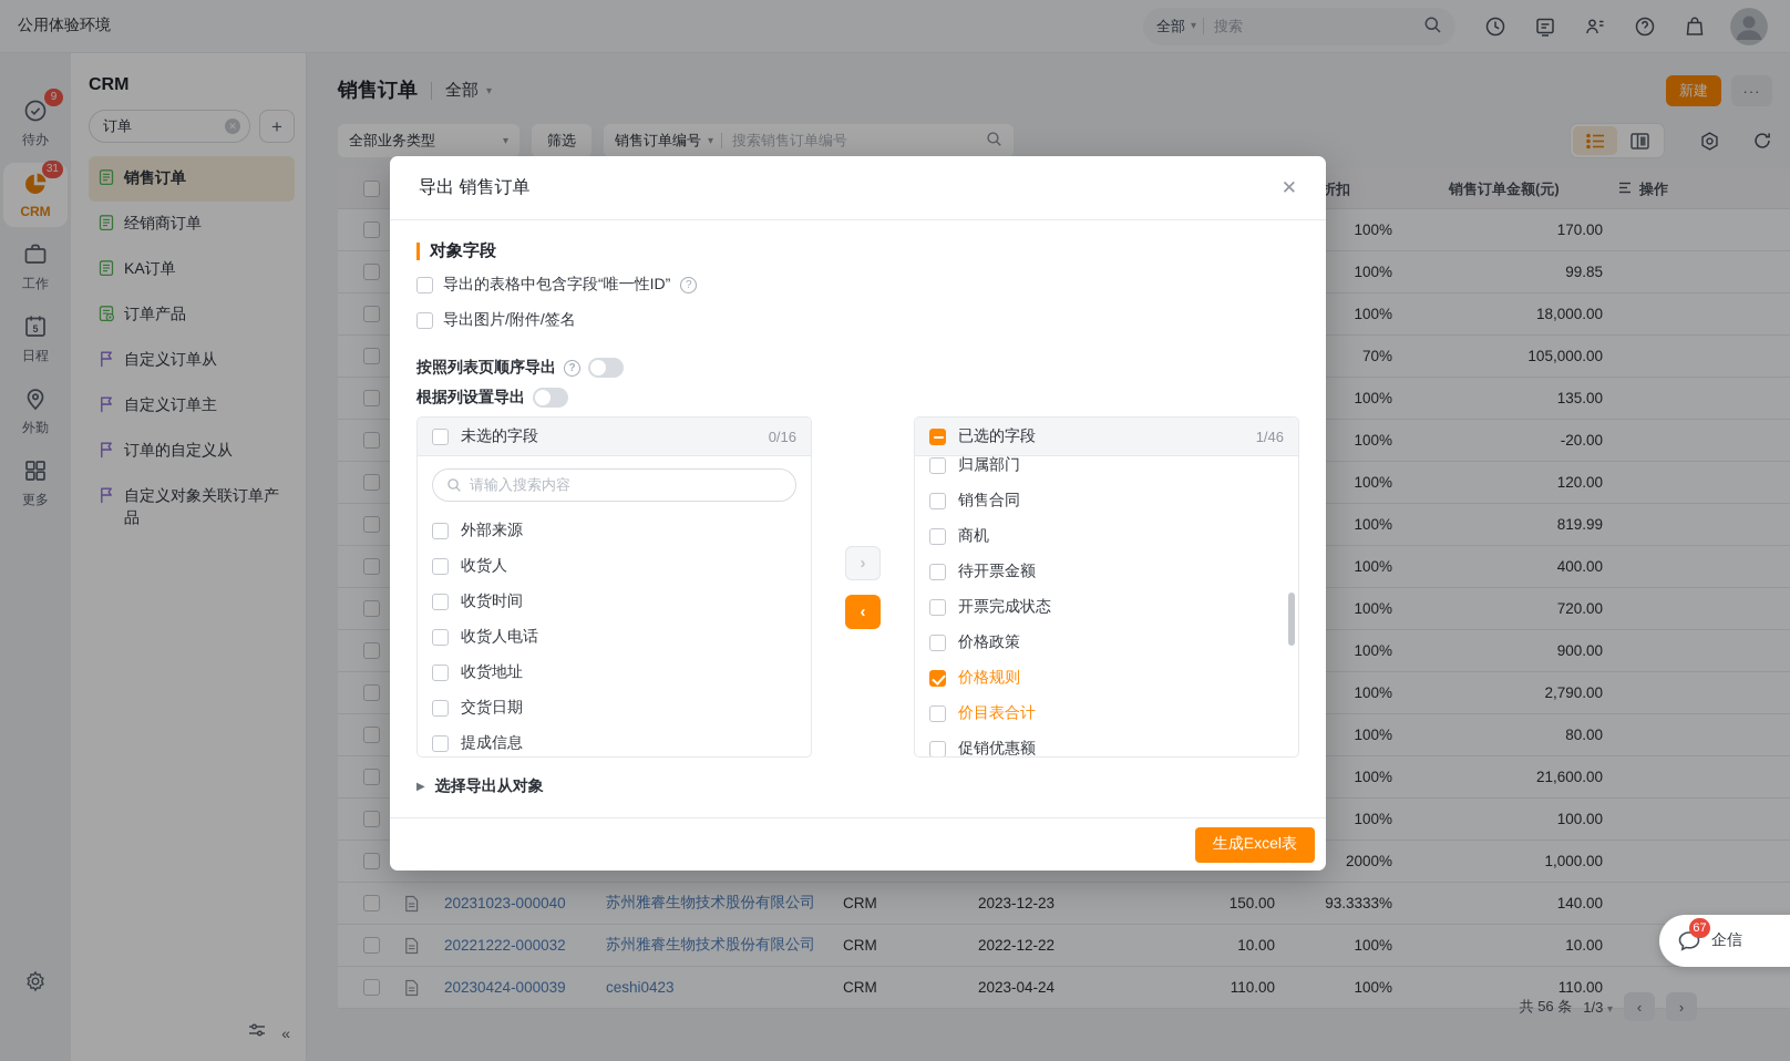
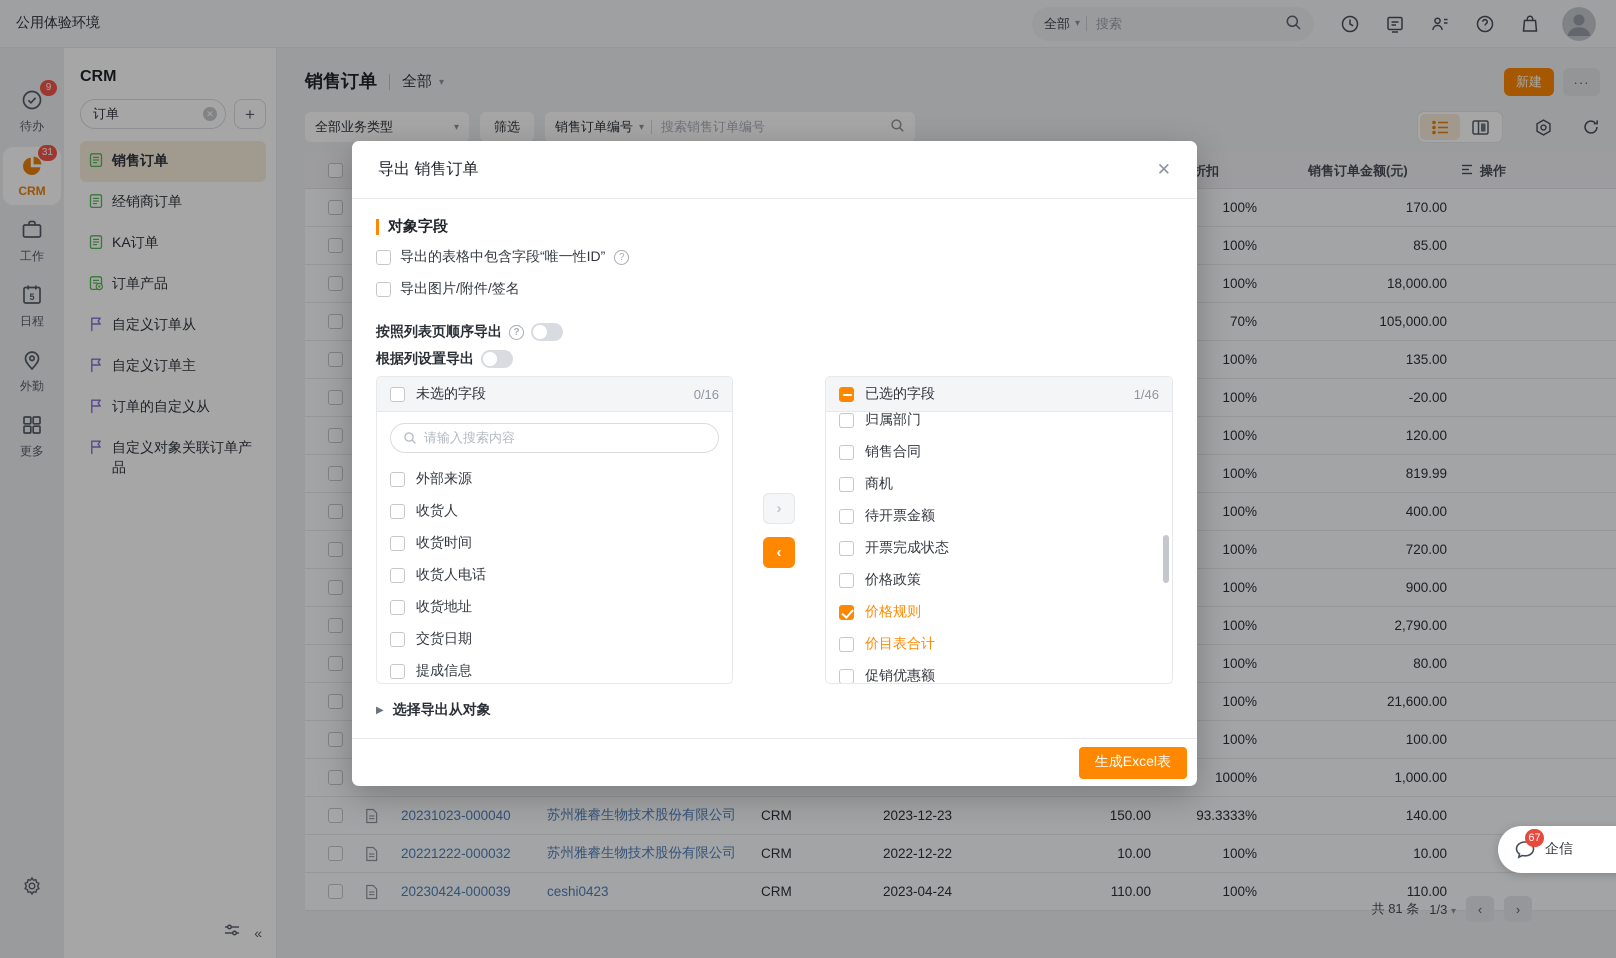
  公用体验环境
  全部
  ▾
  搜索
  待办
  9
  CRM
  31
  工作
  5
  日程
  外勤
  更多
  CRM
  订单
  ✕
  +
  销售订单
  经销商订单
  KA订单
  订单产品
  自定义订单从
  自定义订单主
  订单的自定义从
  自定义对象关联订单产品
  «
  销售订单
  全部
  ▾
  新建
  ···
  全部业务类型
  ▾
  筛选
  销售订单编号
  ▾
  搜索销售订单编号
  折扣
  销售订单金额(元)
  操作
  100%
  170.00
  100%
- 99.85
+ 85.00
  100%
  18,000.00
  70%
  105,000.00
  100%
  135.00
  100%
  -20.00
  100%
  120.00
  100%
  819.99
  100%
  400.00
  100%
  720.00
  100%
  900.00
  100%
  2,790.00
  100%
  80.00
  100%
  21,600.00
  100%
  100.00
- 2000%
+ 1000%
  1,000.00
  20231023-000040
  苏州雅睿生物技术股份有限公司
  CRM
  2023-12-23
  150.00
  93.3333%
  140.00
  20221222-000032
  苏州雅睿生物技术股份有限公司
  CRM
  2022-12-22
  10.00
  100%
  10.00
  20230424-000039
  ceshi0423
  CRM
  2023-04-24
  110.00
  100%
  110.00
- 共 56 条
+ 共 81 条
  1/3 ▾
  ‹
  ›
  导出 销售订单
  ✕
  对象字段
  导出的表格中包含字段“唯一性ID”
  ?
  导出图片/附件/签名
  按照列表页顺序导出
  ?
  根据列设置导出
  未选的字段
  0/16
  请输入搜索内容
  外部来源
  收货人
  收货时间
  收货人电话
  收货地址
  交货日期
  提成信息
  ›
  ‹
  已选的字段
  1/46
  归属部门
  销售合同
  商机
  待开票金额
  开票完成状态
  价格政策
  价格规则
  价目表合计
  促销优惠额
  ▶
  选择导出从对象
  生成Excel表
  67
  企信
